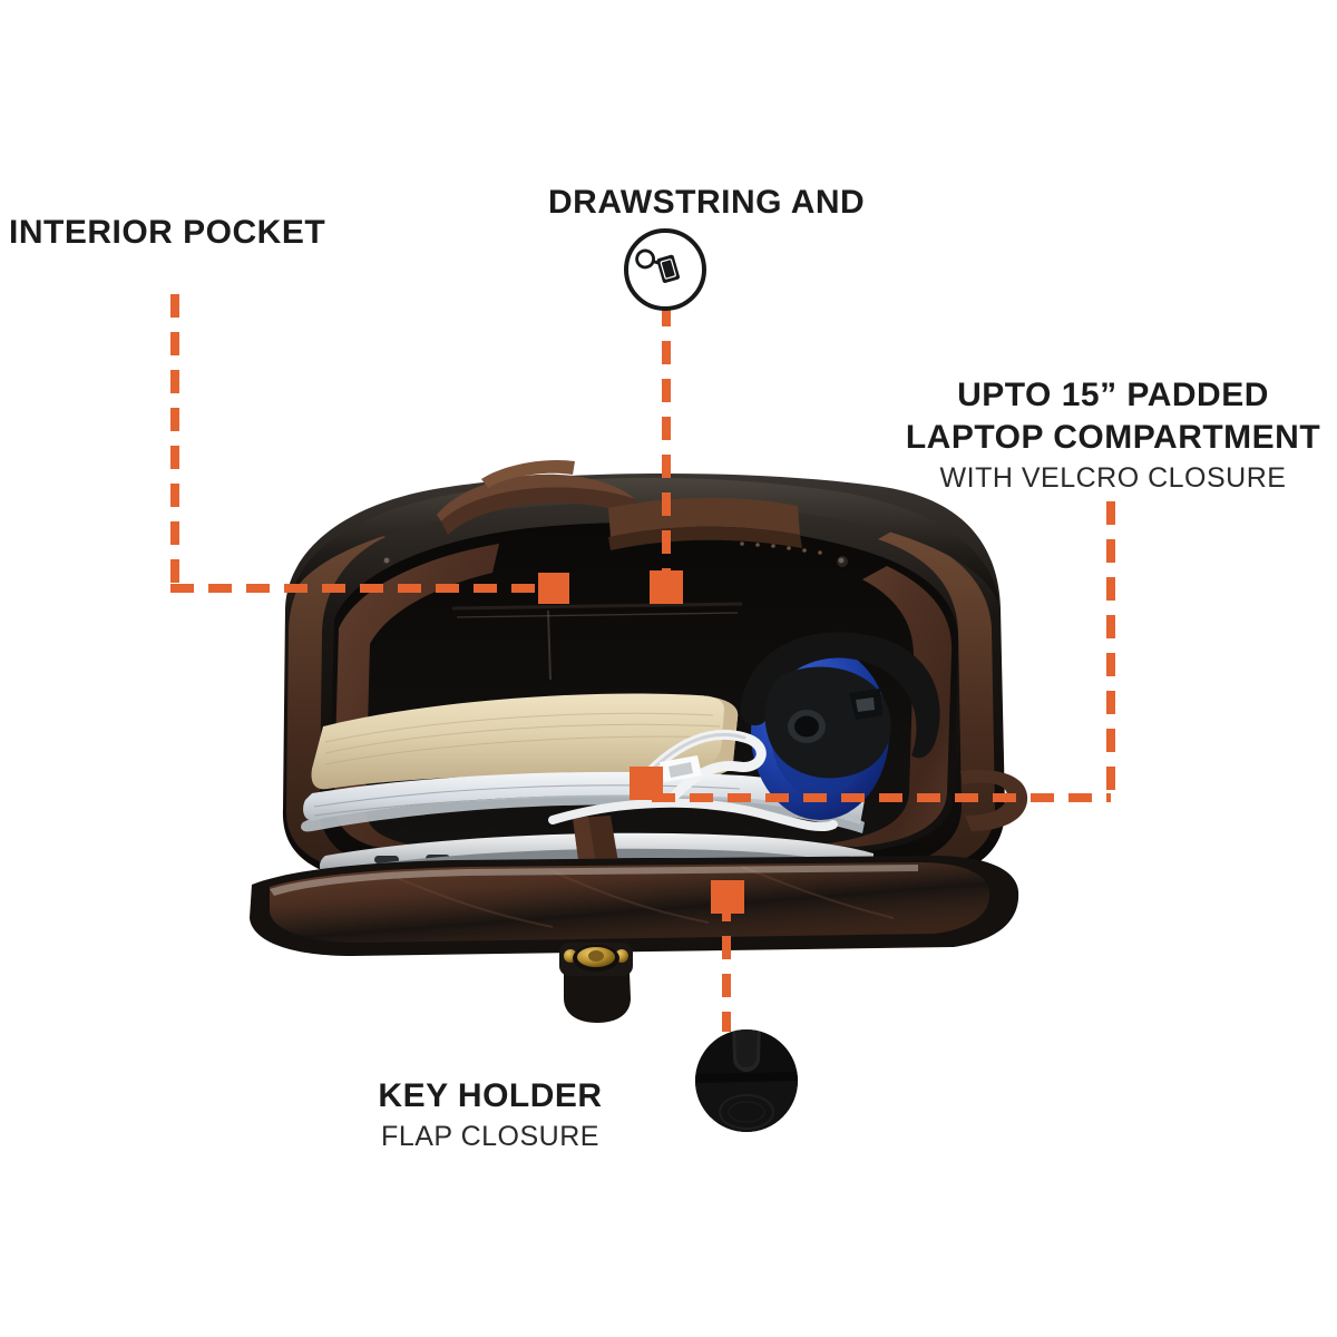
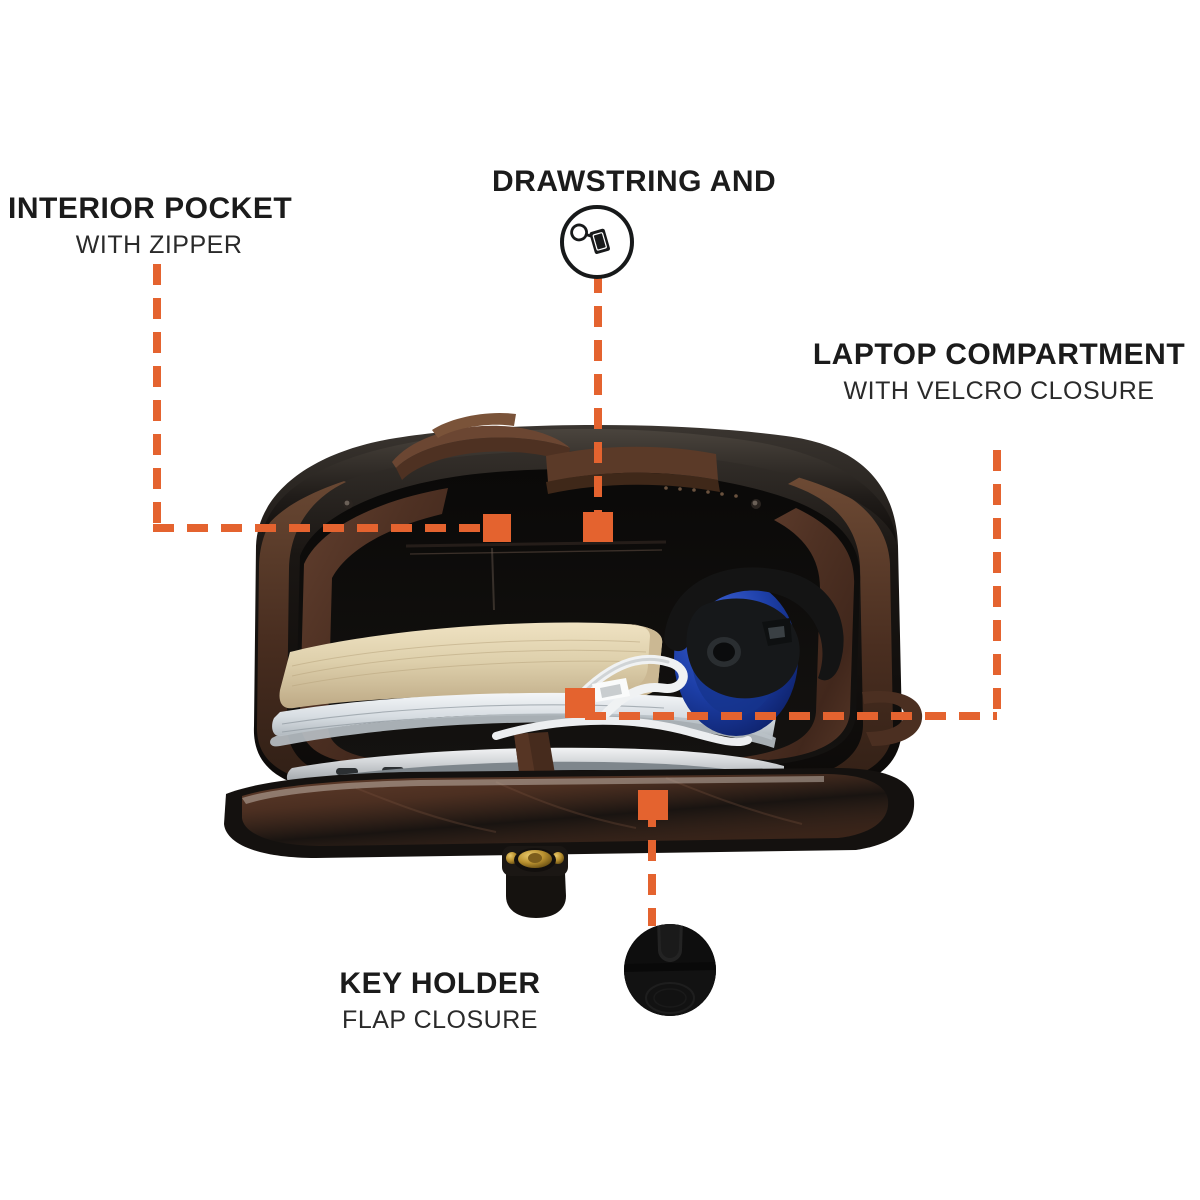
  INTERIOR POCKET
+ WITH ZIPPER
  DRAWSTRING AND
- UPTO 15” PADDED
  LAPTOP COMPARTMENT
  WITH VELCRO CLOSURE
  KEY HOLDER
  FLAP CLOSURE
